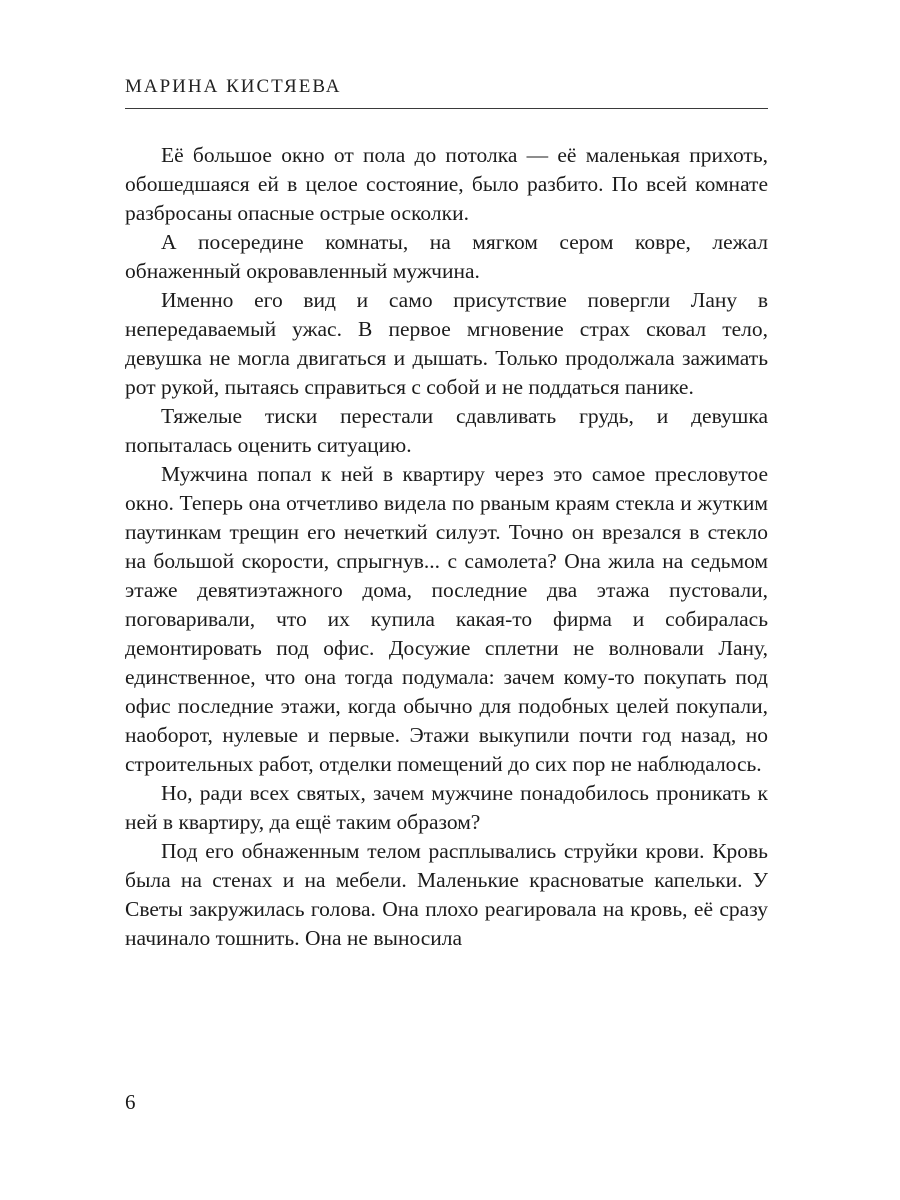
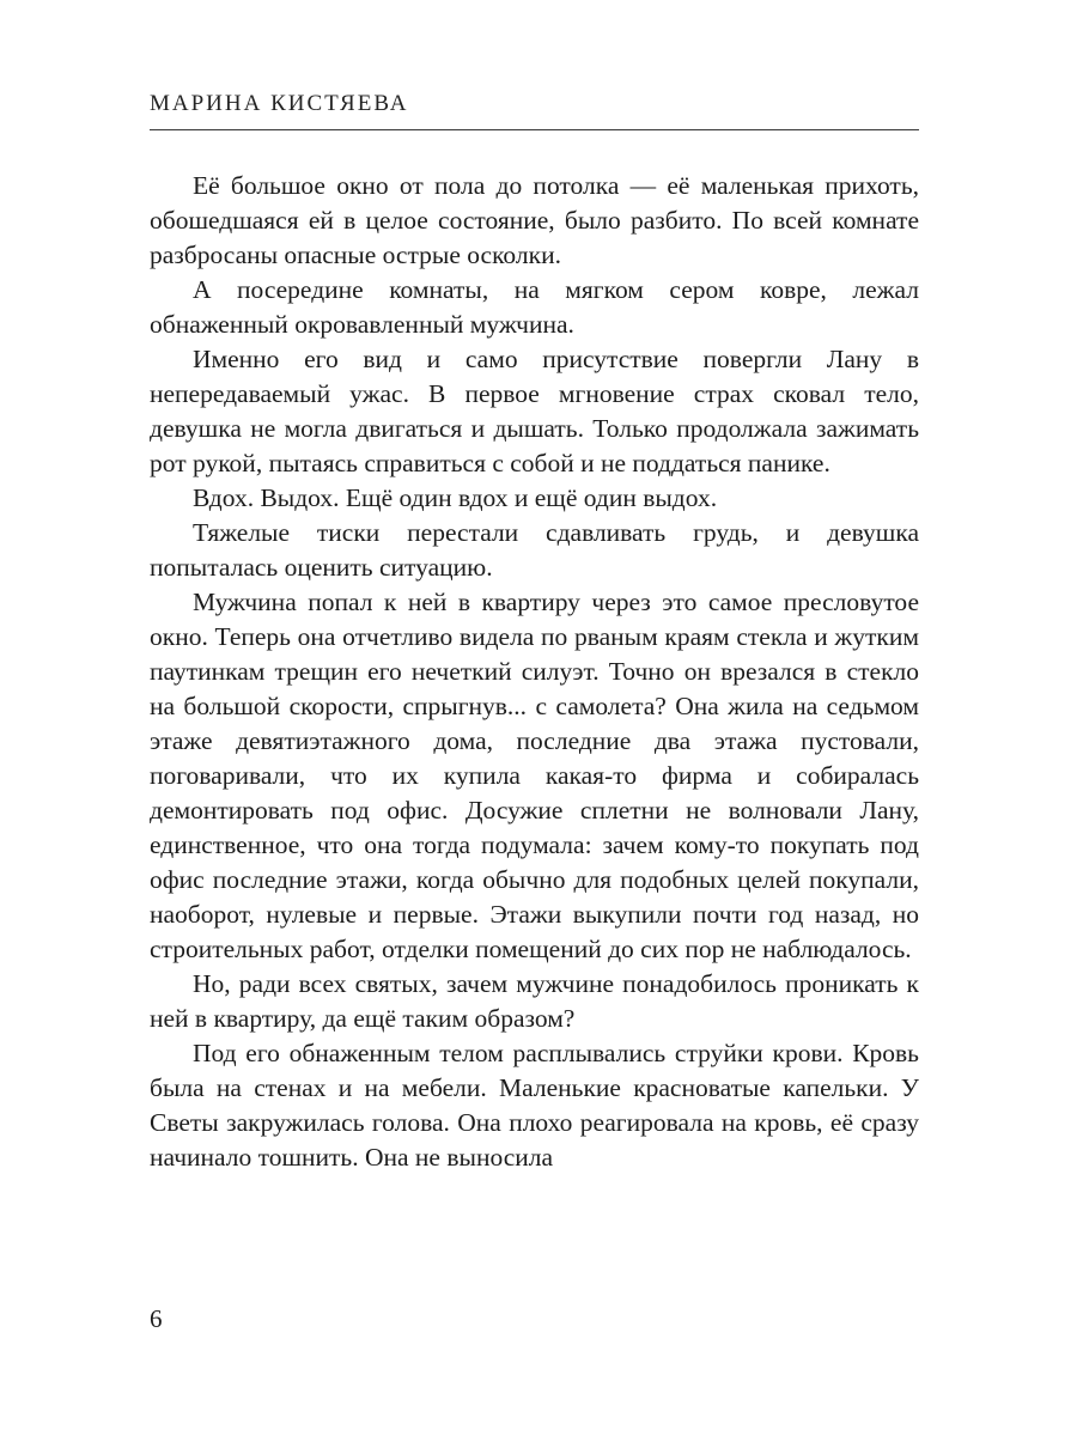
  МАРИНА КИСТЯЕВА
  Её большое окно от пола до потолка — её маленькая прихоть, обошедшаяся ей в целое состояние, было разбито. По всей комнате разбросаны опасные острые осколки.
  А посередине комнаты, на мягком сером ковре, лежал обнаженный окровавленный мужчина.
  Именно его вид и само присутствие повергли Лану в непередаваемый ужас. В первое мгновение страх сковал тело, девушка не могла двигаться и дышать. Только продолжала зажимать рот рукой, пытаясь справиться с собой и не поддаться панике.
+ Вдох. Выдох. Ещё один вдох и ещё один выдох.
  Тяжелые тиски перестали сдавливать грудь, и девушка попыталась оценить ситуацию.
  Мужчина попал к ней в квартиру через это самое пресловутое окно. Теперь она отчетливо видела по рваным краям стекла и жутким паутинкам трещин его нечеткий силуэт. Точно он врезался в стекло на большой скорости, спрыгнув... с самолета? Она жила на седьмом этаже девятиэтажного дома, последние два этажа пустовали, поговаривали, что их купила какая-то фирма и собиралась демонтировать под офис. Досужие сплетни не волновали Лану, единственное, что она тогда подумала: зачем кому-то покупать под офис последние этажи, когда обычно для подобных целей покупали, наоборот, нулевые и первые. Этажи выкупили почти год назад, но строительных работ, отделки помещений до сих пор не наблюдалось.
  Но, ради всех святых, зачем мужчине понадобилось проникать к ней в квартиру, да ещё таким образом?
  Под его обнаженным телом расплывались струйки крови. Кровь была на стенах и на мебели. Маленькие красноватые капельки. У Светы закружилась голова. Она плохо реагировала на кровь, её сразу начинало тошнить. Она не выносила
  6
